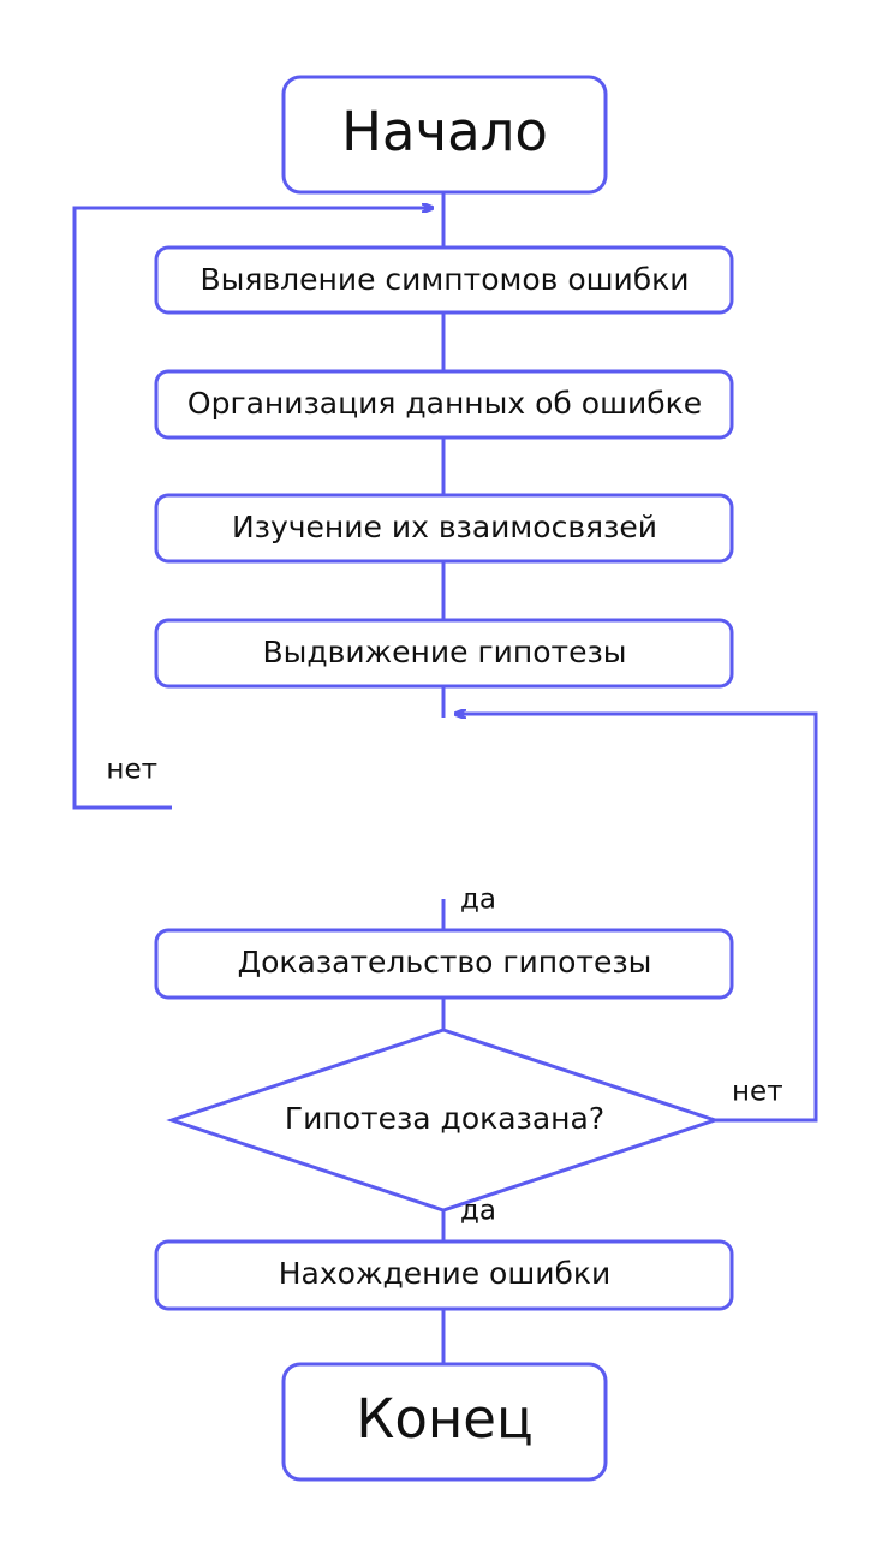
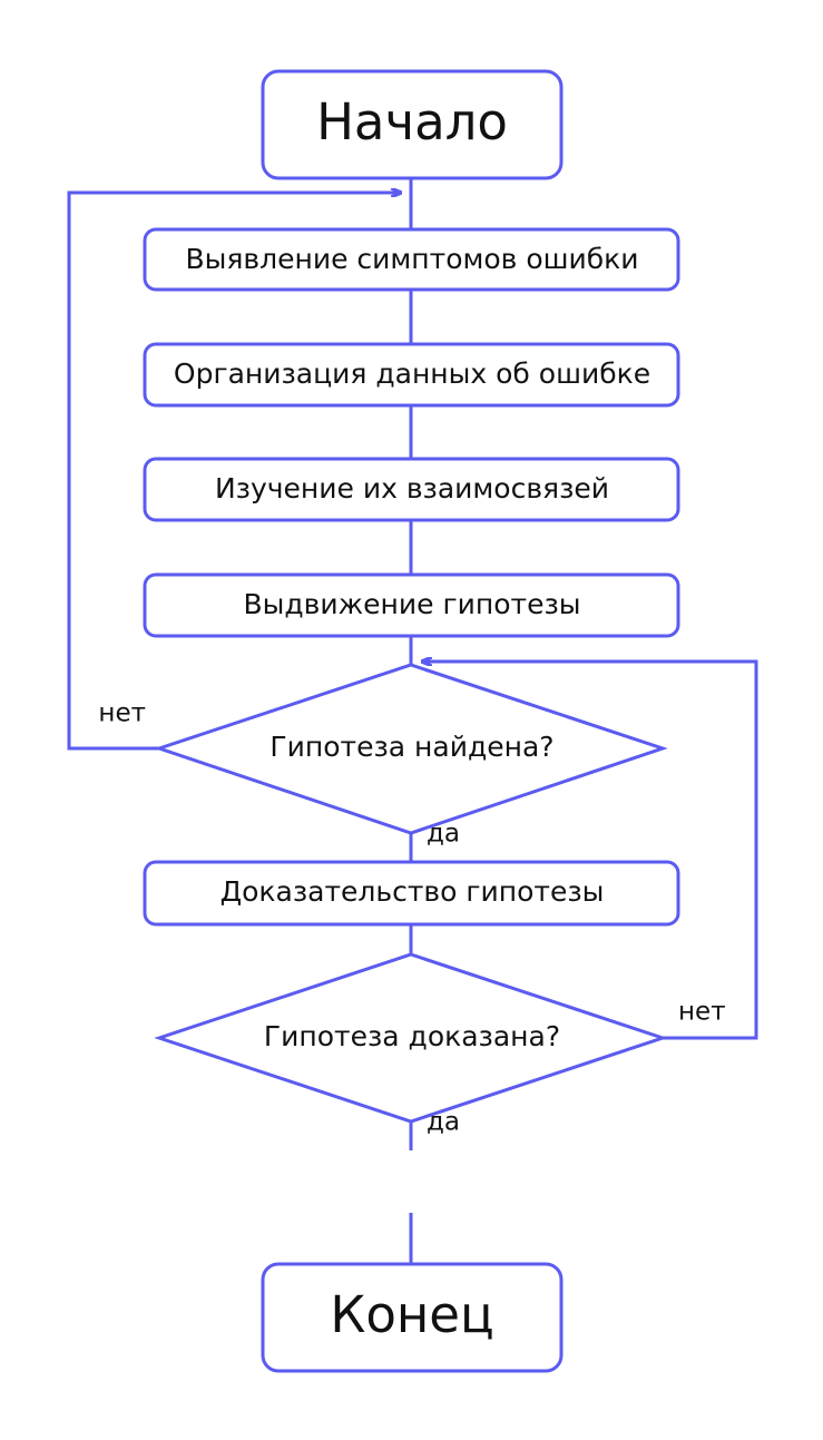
  нет
  да
  нет
  да
  Начало
  Выявление симптомов ошибки
  Организация данных об ошибке
  Изучение их взаимосвязей
  Выдвижение гипотезы
+ Гипотеза найдена?
  Доказательство гипотезы
  Гипотеза доказана?
- Нахождение ошибки
  Конец
